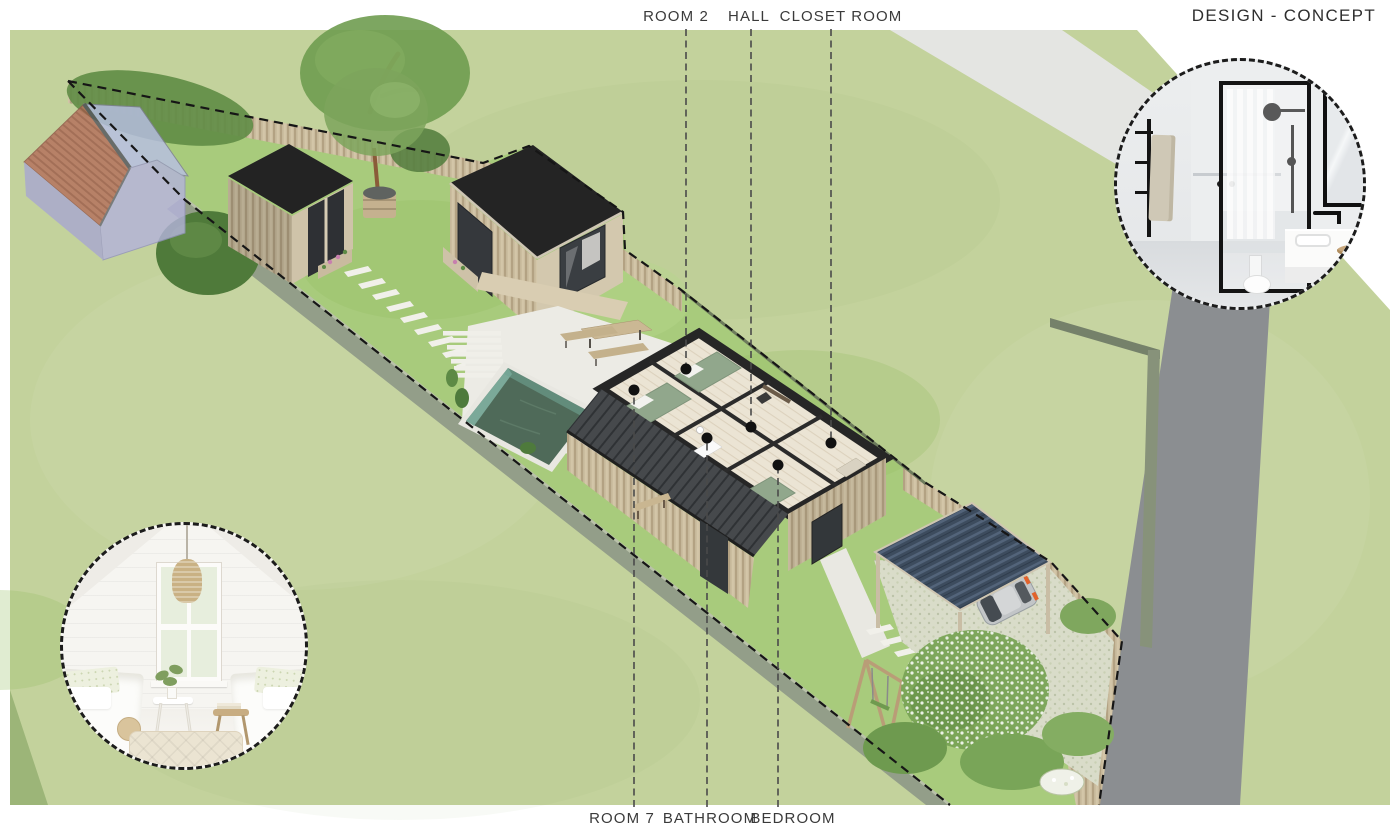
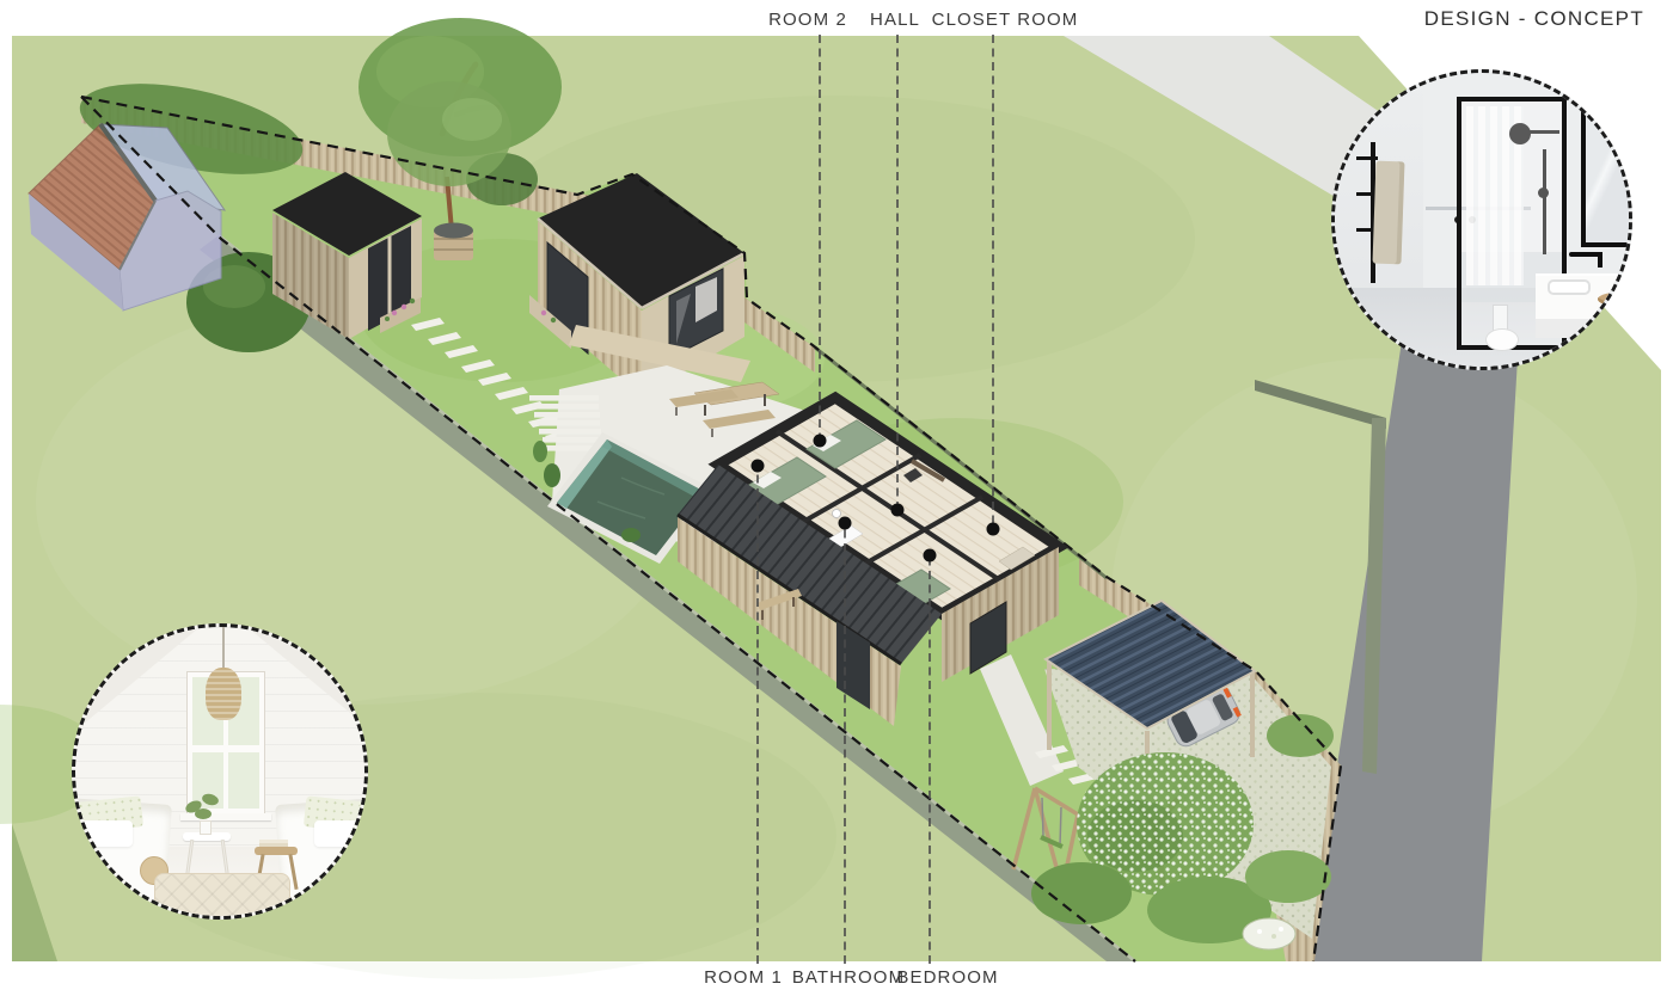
  ROOM 2
  HALL
  CLOSET ROOM
- ROOM 7
+ ROOM 1
  BATHROOM
  BEDROOM
  DESIGN - CONCEPT
